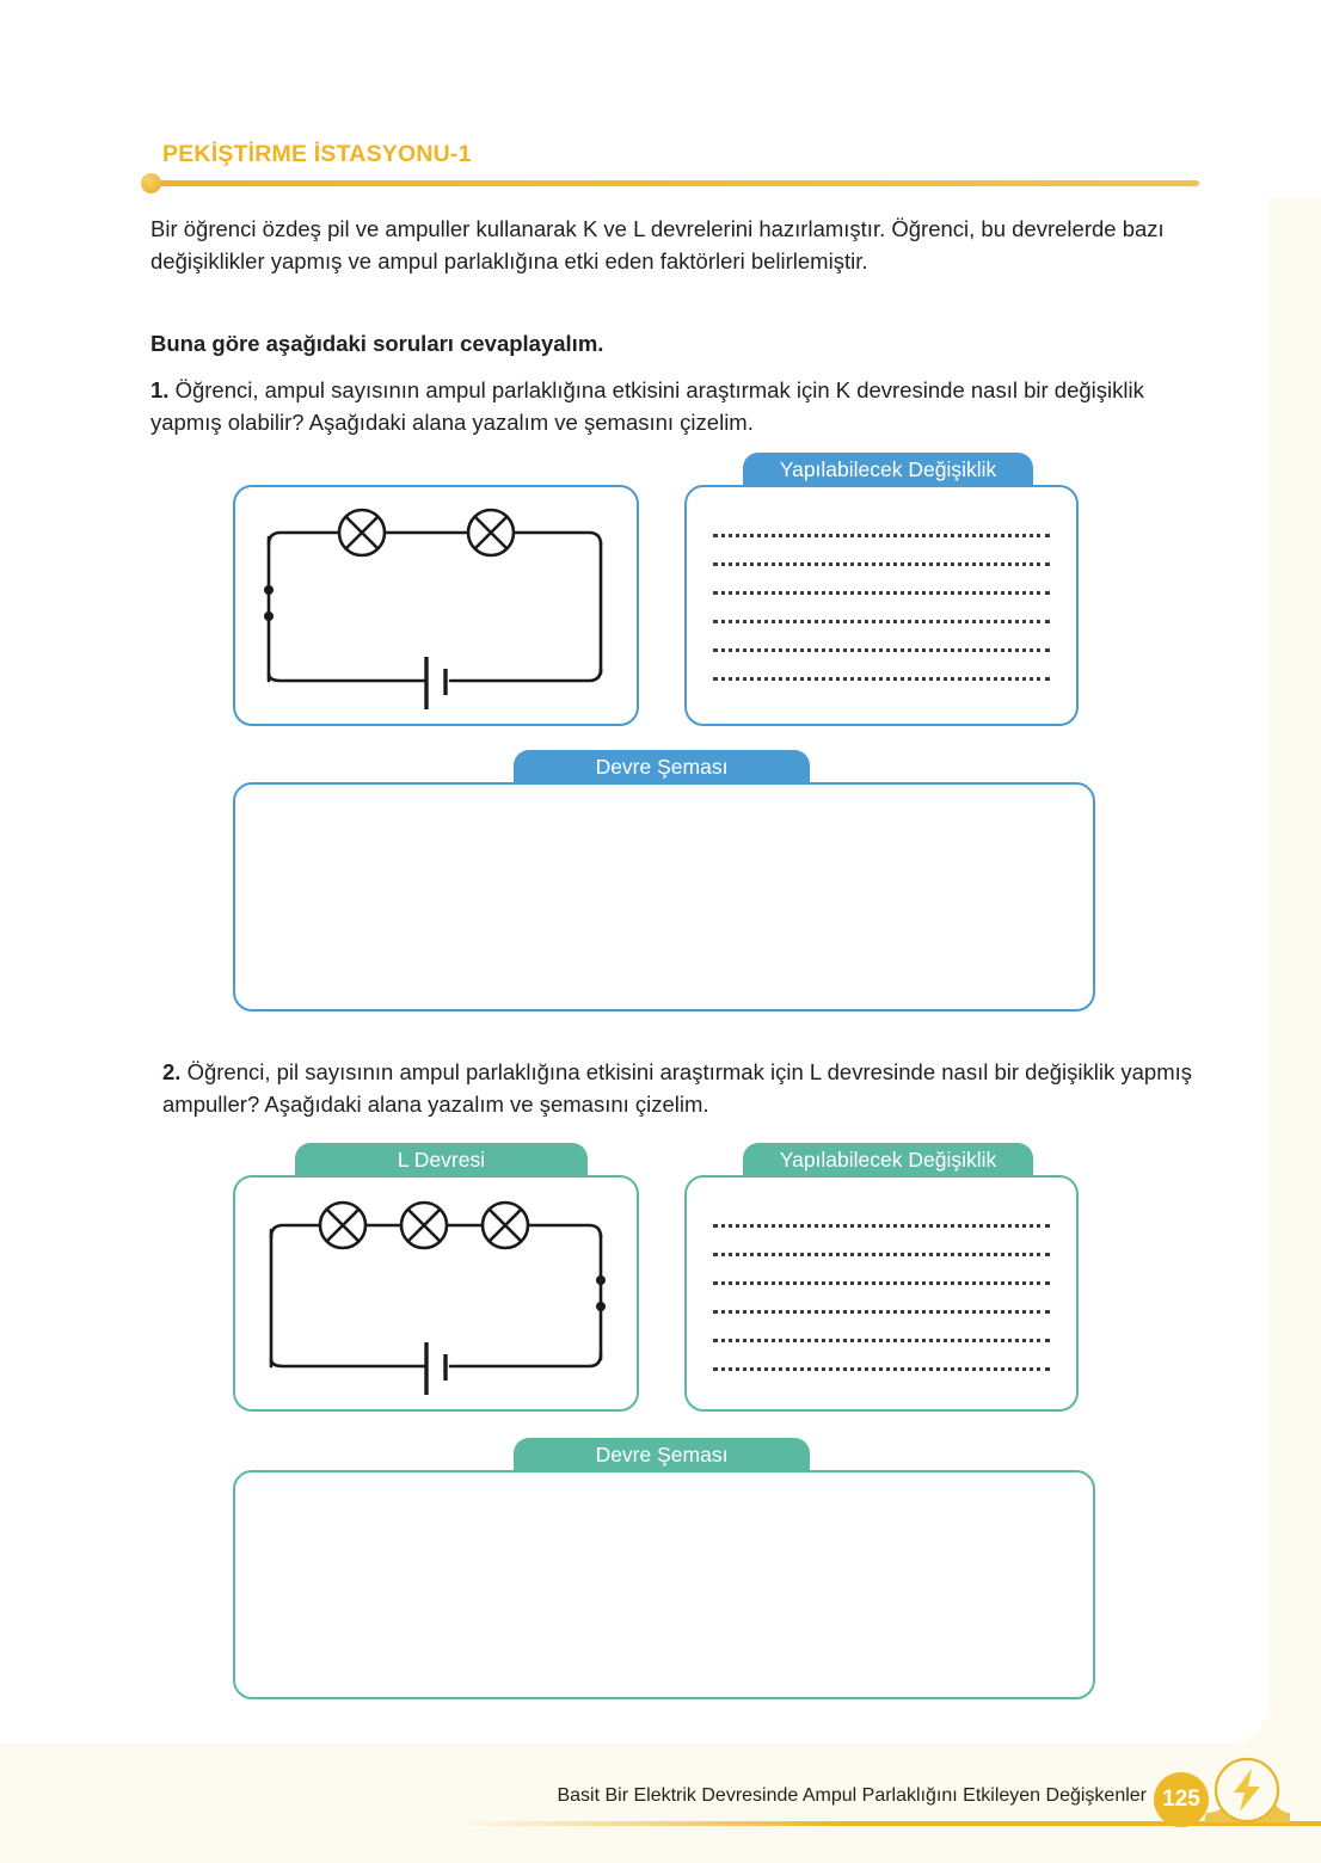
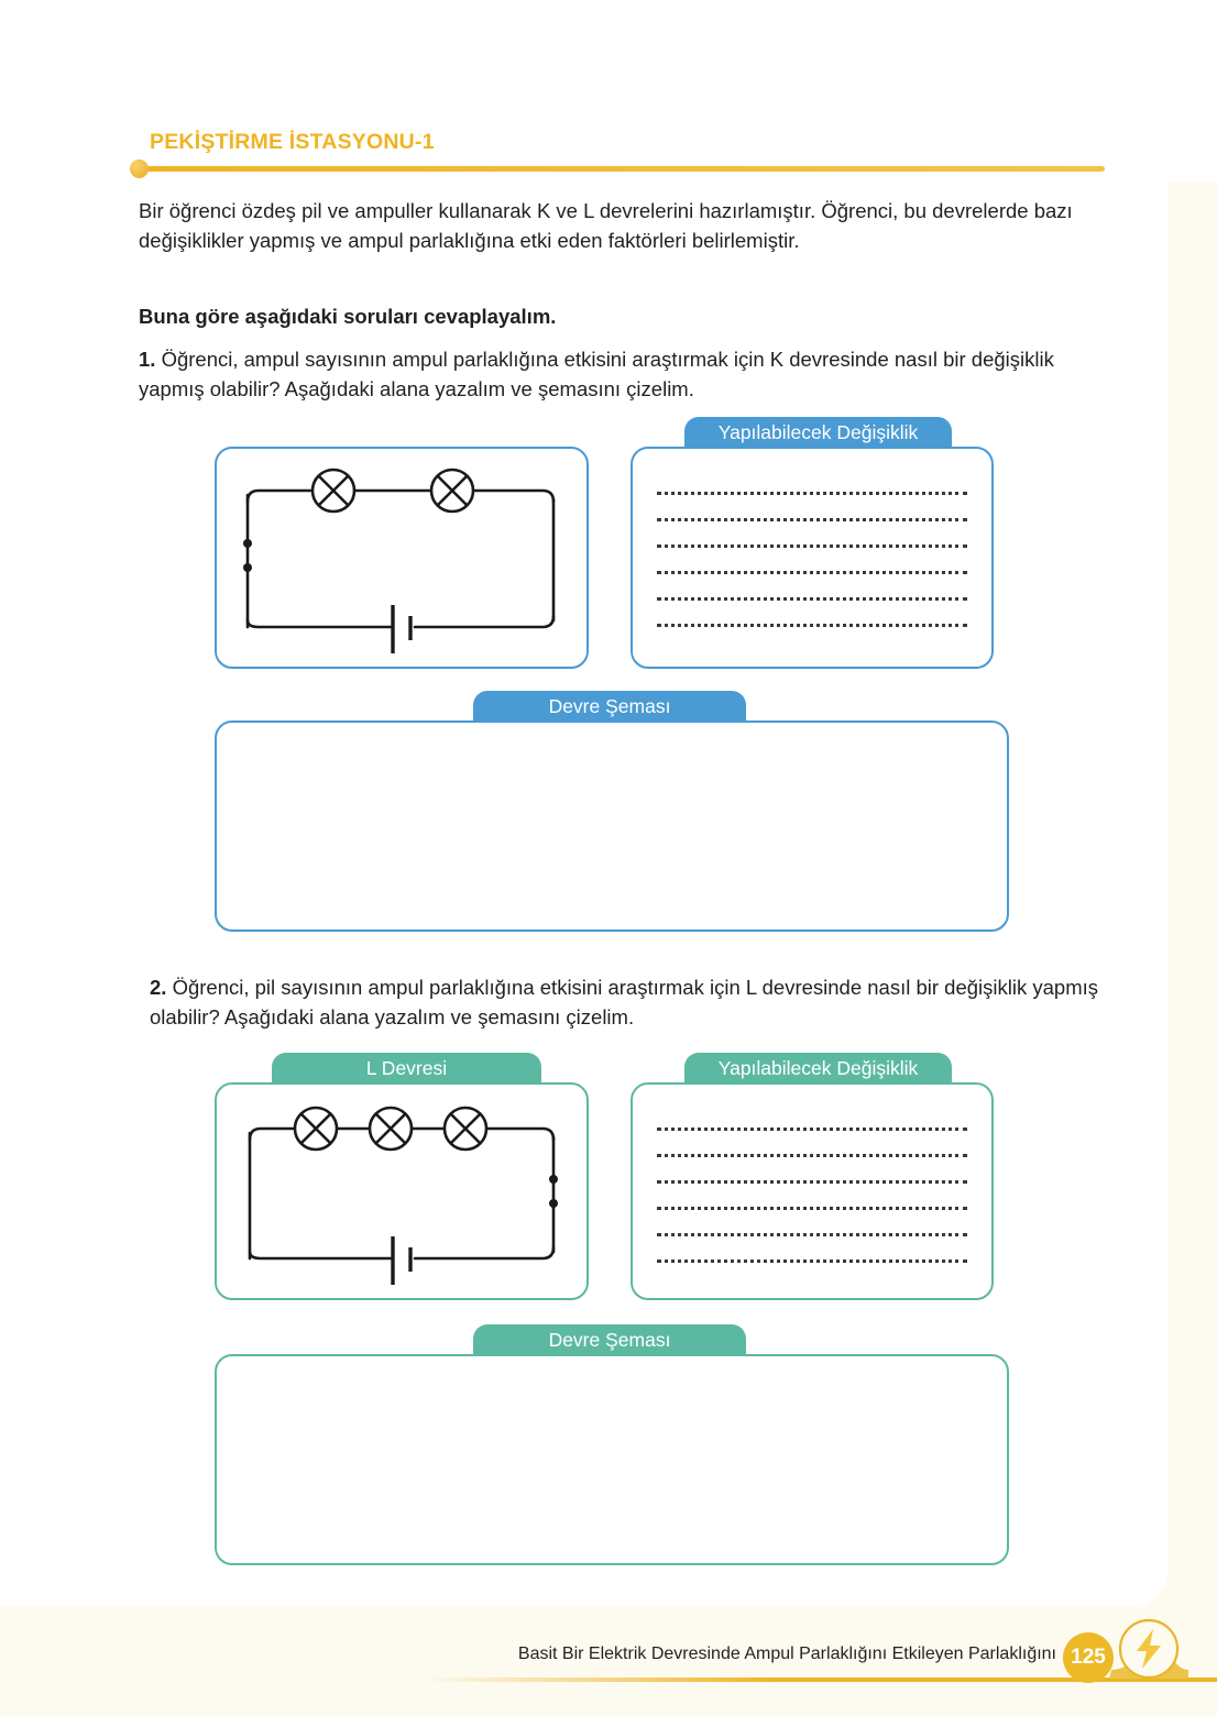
  PEKİŞTİRME İSTASYONU-1
  Bir öğrenci özdeş pil ve ampuller kullanarak K ve L devrelerini hazırlamıştır. Öğrenci, bu devrelerde bazı değişiklikler yapmış ve ampul parlaklığına etki eden faktörleri belirlemiştir.
  Buna göre aşağıdaki soruları cevaplayalım.
  1. Öğrenci, ampul sayısının ampul parlaklığına etkisini araştırmak için K devresinde nasıl bir değişiklik yapmış olabilir? Aşağıdaki alana yazalım ve şemasını çizelim.
  Yapılabilecek Değişiklik
  Devre Şeması
- 2. Öğrenci, pil sayısının ampul parlaklığına etkisini araştırmak için L devresinde nasıl bir değişiklik yapmış ampuller? Aşağıdaki alana yazalım ve şemasını çizelim.
+ 2. Öğrenci, pil sayısının ampul parlaklığına etkisini araştırmak için L devresinde nasıl bir değişiklik yapmış olabilir? Aşağıdaki alana yazalım ve şemasını çizelim.
  L Devresi
  Yapılabilecek Değişiklik
  Devre Şeması
- Basit Bir Elektrik Devresinde Ampul Parlaklığını Etkileyen Değişkenler
+ Basit Bir Elektrik Devresinde Ampul Parlaklığını Etkileyen Parlaklığını
  125
